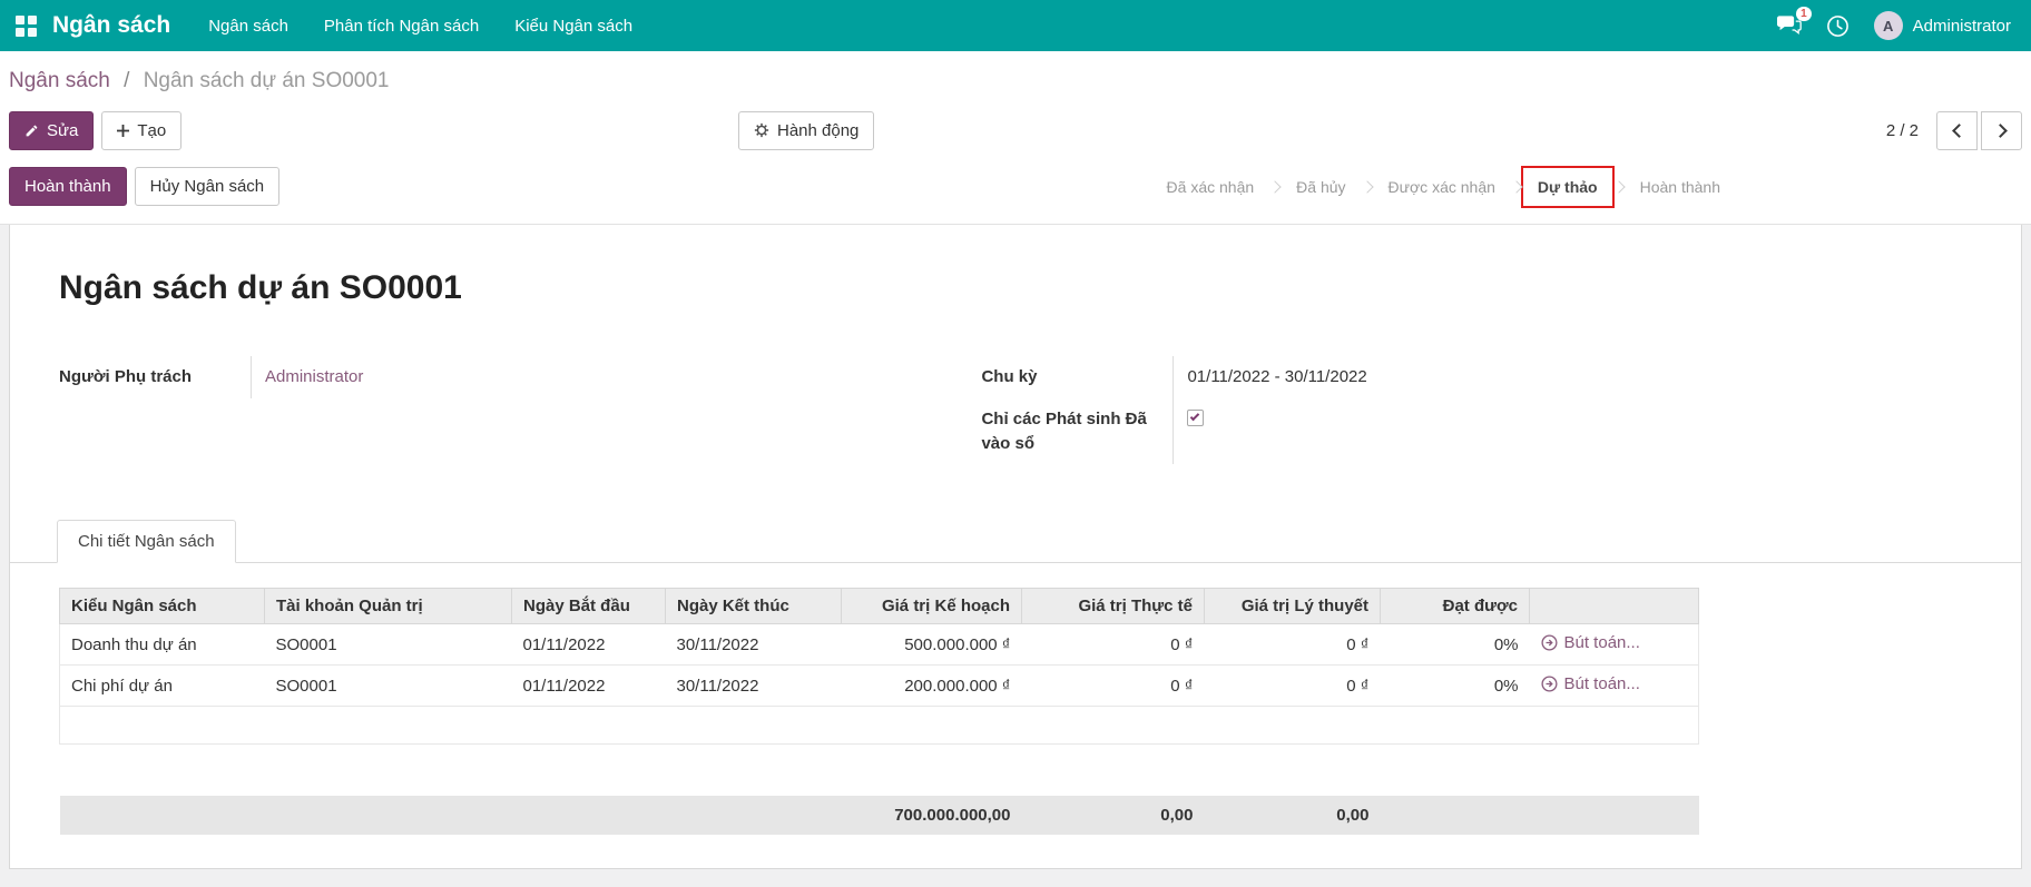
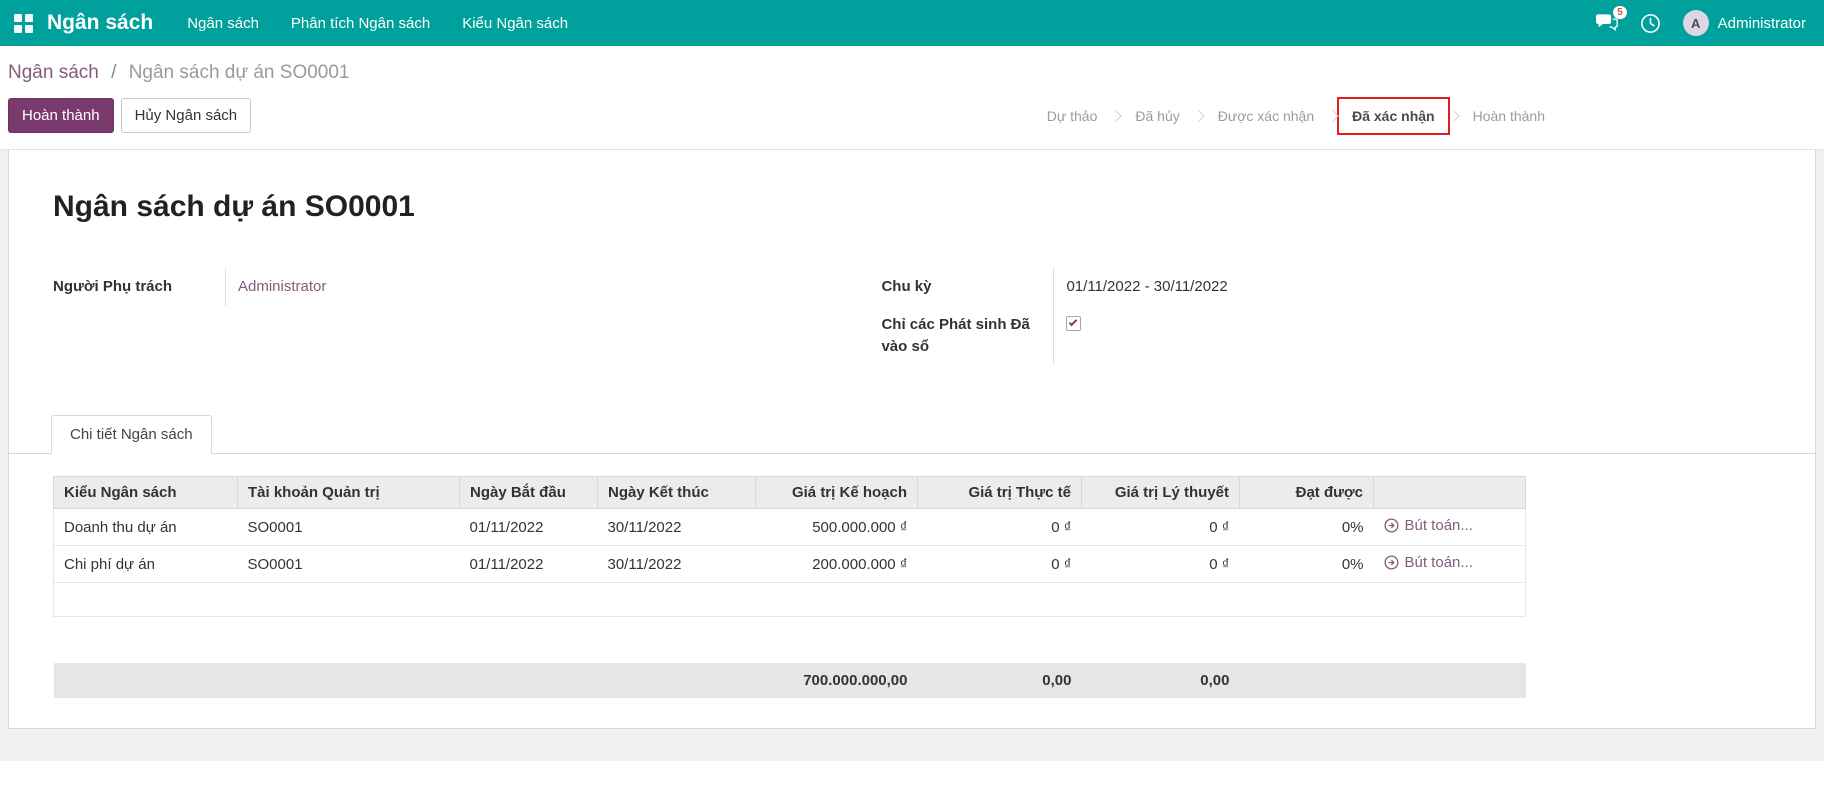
  Ngân sách
  Ngân sách
  Phân tích Ngân sách
  Kiểu Ngân sách
- 1
+ 5
  A
  Administrator
  Ngân sách / Ngân sách dự án SO0001
- Sửa
- Tạo
- Hành động
- 2 / 2
  Hoàn thành
  Hủy Ngân sách
- Đã xác nhận
+ Dự thảo
  Đã hủy
  Được xác nhận
- Dự thảo
+ Đã xác nhận
  Hoàn thành
  Ngân sách dự án SO0001
  Người Phụ trách
  Administrator
  Chu kỳ
  01/11/2022 - 30/11/2022
  Chỉ các Phát sinh Đã vào sổ
  Chi tiết Ngân sách
  Kiểu Ngân sách	Tài khoản Quản trị	Ngày Bắt đầu	Ngày Kết thúc	Giá trị Kế hoạch	Giá trị Thực tế	Giá trị Lý thuyết	Đạt được
  Doanh thu dự án	SO0001	01/11/2022	30/11/2022	500.000.000 ₫	0 ₫	0 ₫	0%	Bút toán...
  Chi phí dự án	SO0001	01/11/2022	30/11/2022	200.000.000 ₫	0 ₫	0 ₫	0%	Bút toán...
  	700.000.000,00	0,00	0,00
